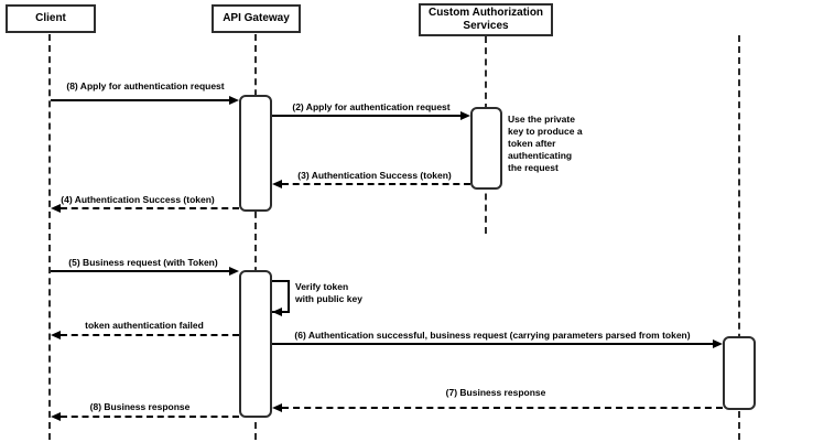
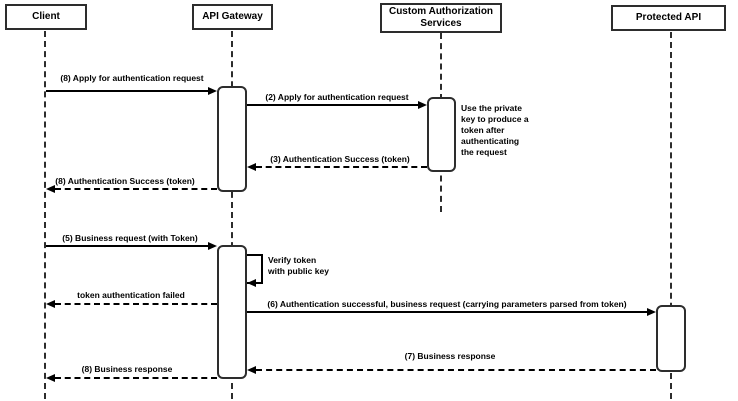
  Client
  API Gateway
  Custom Authorization Services
+ Protected API
  (8) Apply for authentication request
  (2) Apply for authentication request
  (3) Authentication Success (token)
- (4) Authentication Success (token)
+ (8) Authentication Success (token)
  (5) Business request (with Token)
  Verify token
  with public key
  token authentication failed
  (6) Authentication successful, business request (carrying parameters parsed from token)
  (7) Business response
  (8) Business response
  Use the private
  key to produce a
  token after
  authenticating
  the request
